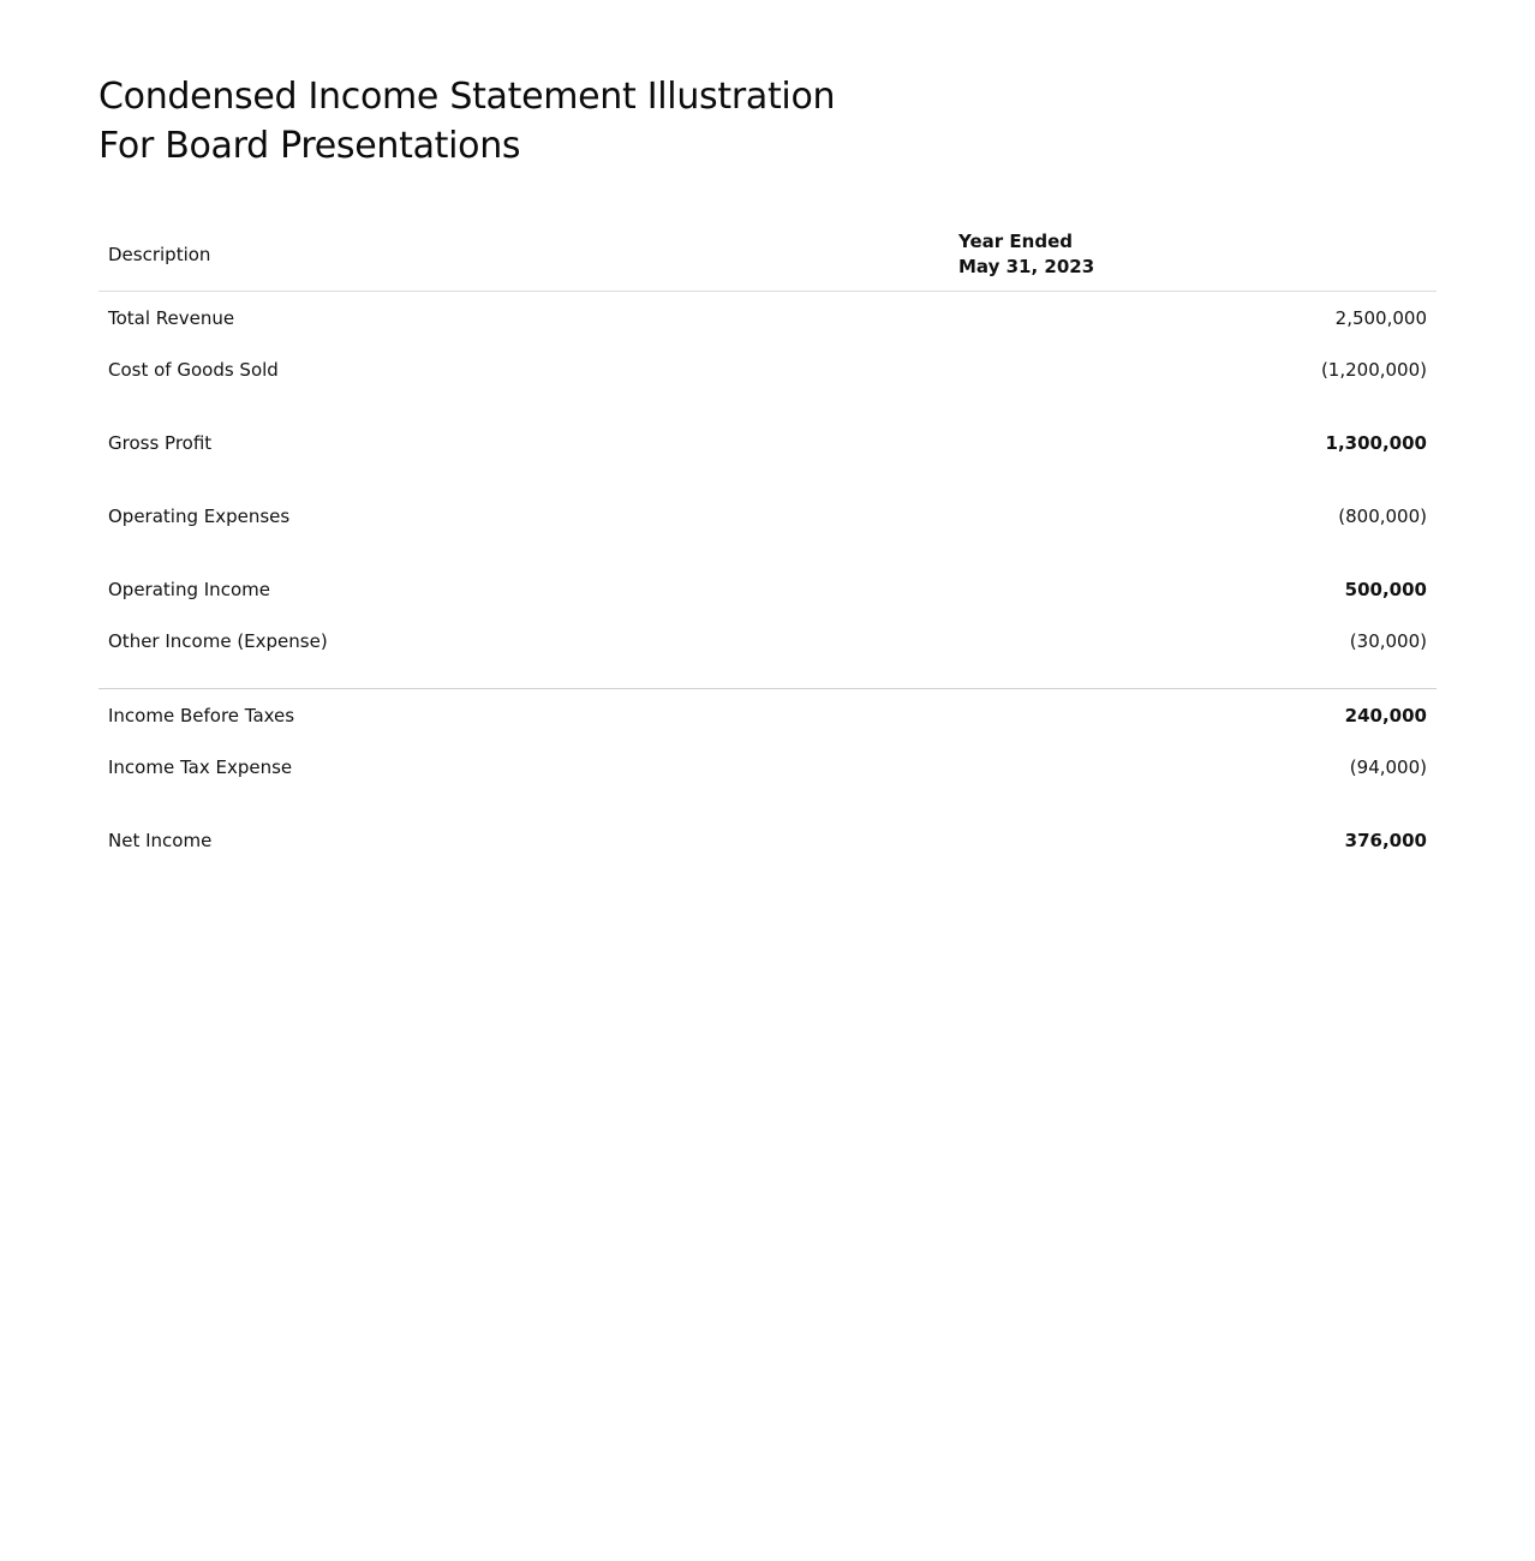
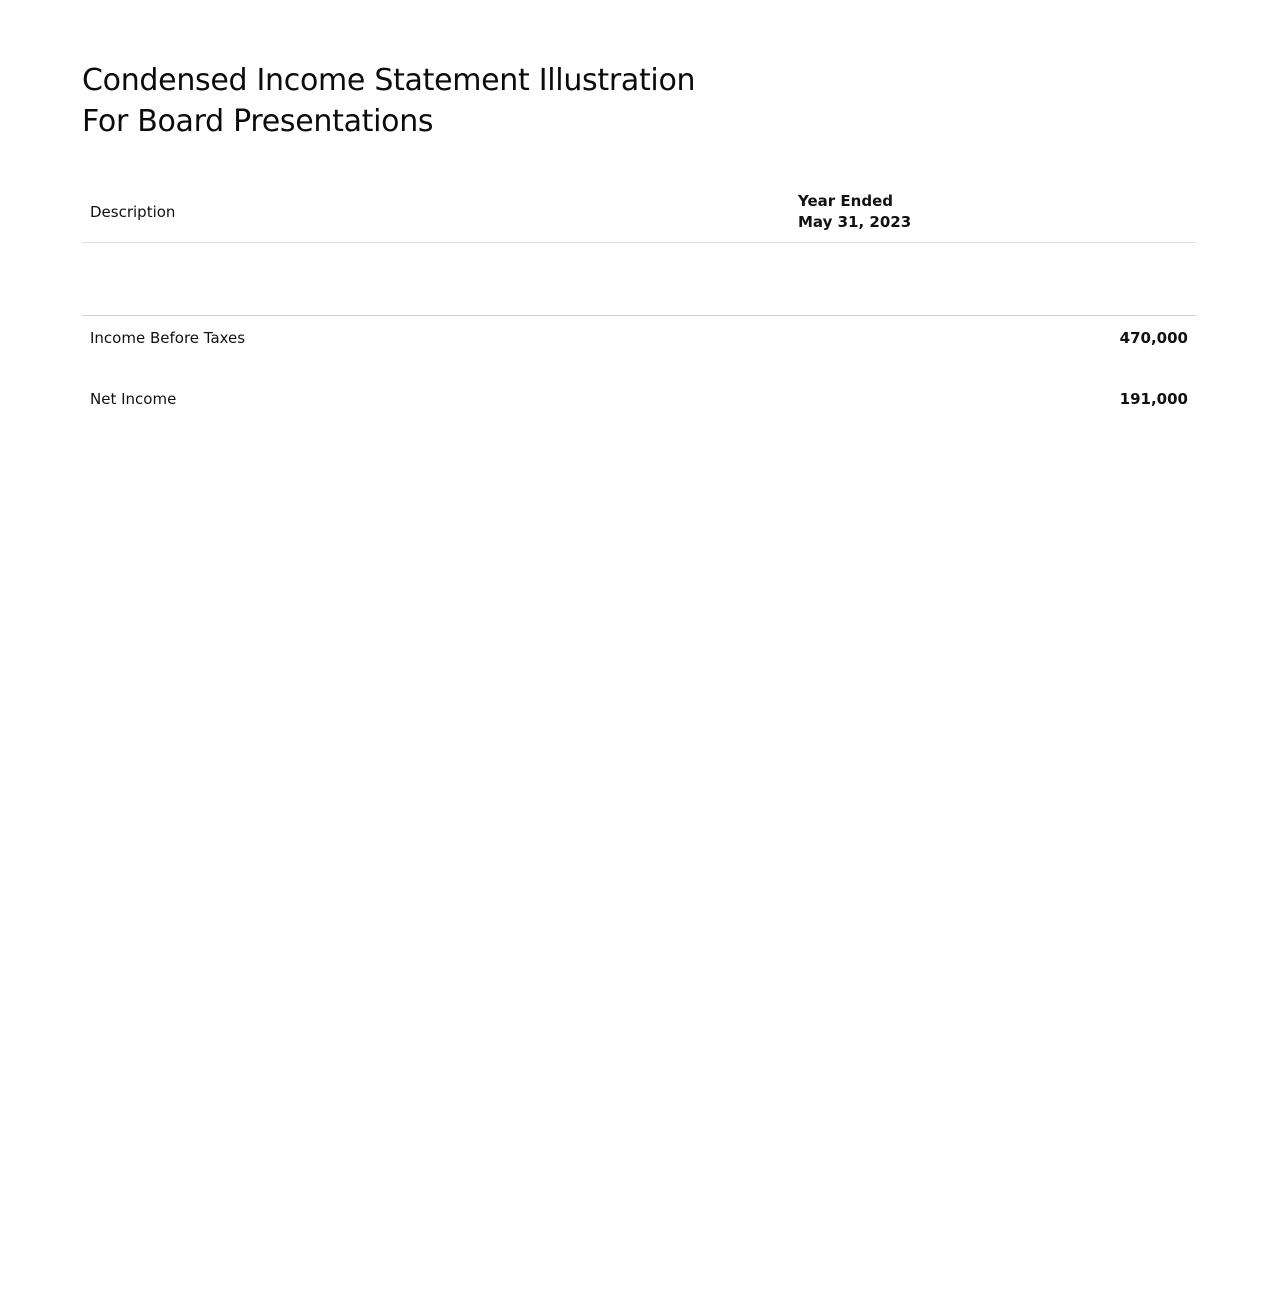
  Condensed Income Statement Illustration
  For Board Presentations
  Description	Year Ended May 31, 2023
- Total Revenue	2,500,000
- Cost of Goods Sold	(1,200,000)
- Gross Profit	1,300,000
- Operating Expenses	(800,000)
- Operating Income	500,000
- Other Income (Expense)	(30,000)
- Income Before Taxes	240,000
+ Income Before Taxes	470,000
- Income Tax Expense	(94,000)
- Net Income	376,000
+ Net Income	191,000
